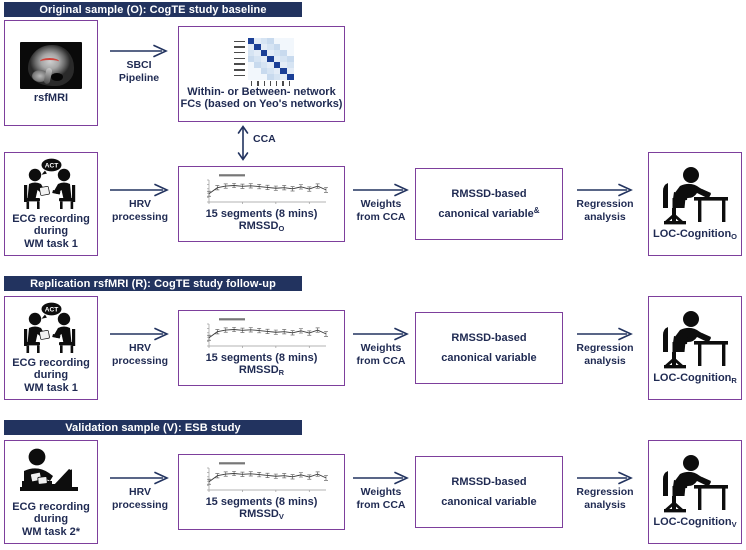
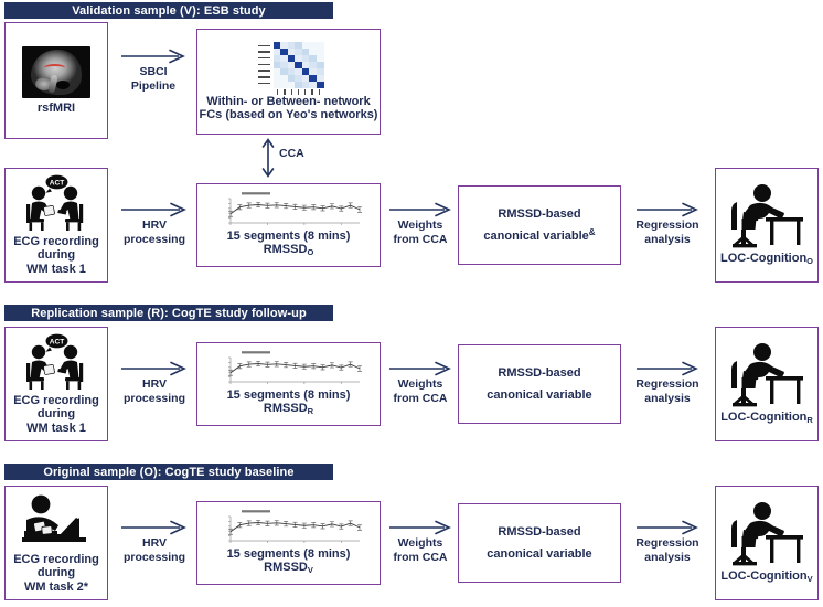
- Original sample (O): CogTE study baseline
+ Validation sample (V): ESB study
  rsfMRI
  SBCI
  Pipeline
  Within- or Between- network
  FCs (based on Yeo's networks)
  CCA
  ECG recording
  during
  WM task 1
  HRV
  processing
  15 segments (8 mins)
  RMSSDO
  Weights
  from CCA
  RMSSD-based
  canonical variable&
  Regression
  analysis
  LOC-CognitionO
- Replication rsfMRI (R): CogTE study follow-up
+ Replication sample (R): CogTE study follow-up
  ECG recording
  during
  WM task 1
  HRV
  processing
  15 segments (8 mins)
  RMSSDR
  Weights
  from CCA
  RMSSD-based
  canonical variable
  Regression
  analysis
  LOC-CognitionR
- Validation sample (V): ESB study
+ Original sample (O): CogTE study baseline
  ECG recording
  during
  WM task 2*
  HRV
  processing
  15 segments (8 mins)
  RMSSDV
  Weights
  from CCA
  RMSSD-based
  canonical variable
  Regression
  analysis
  LOC-CognitionV
